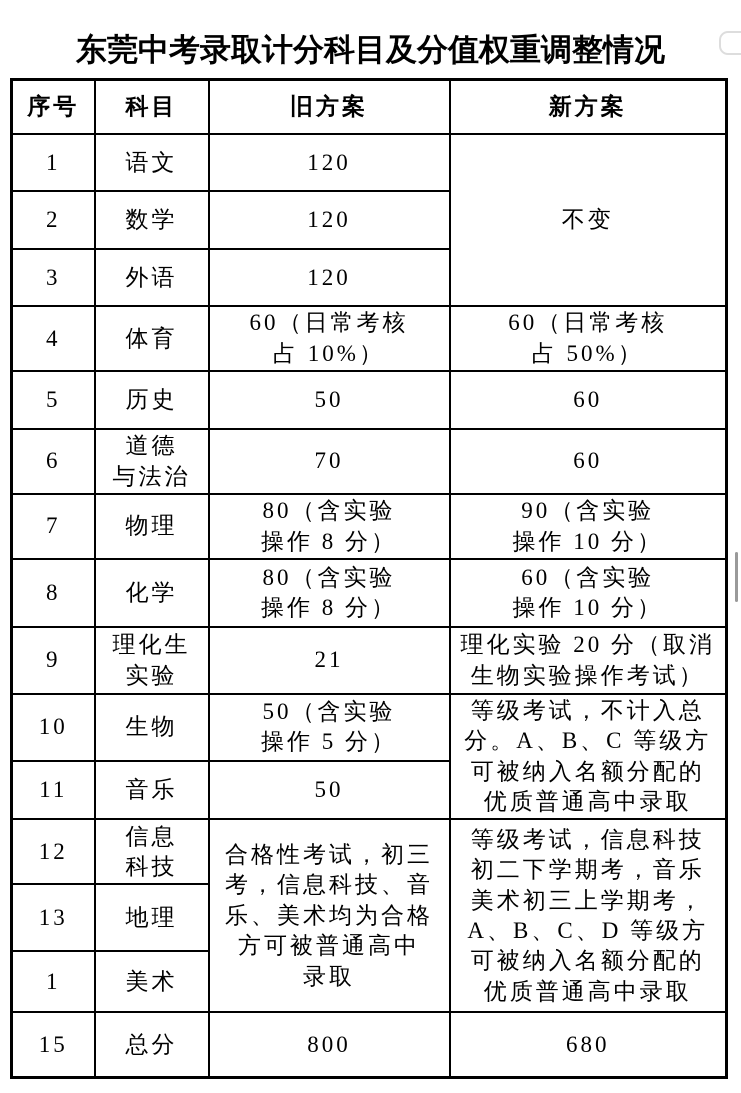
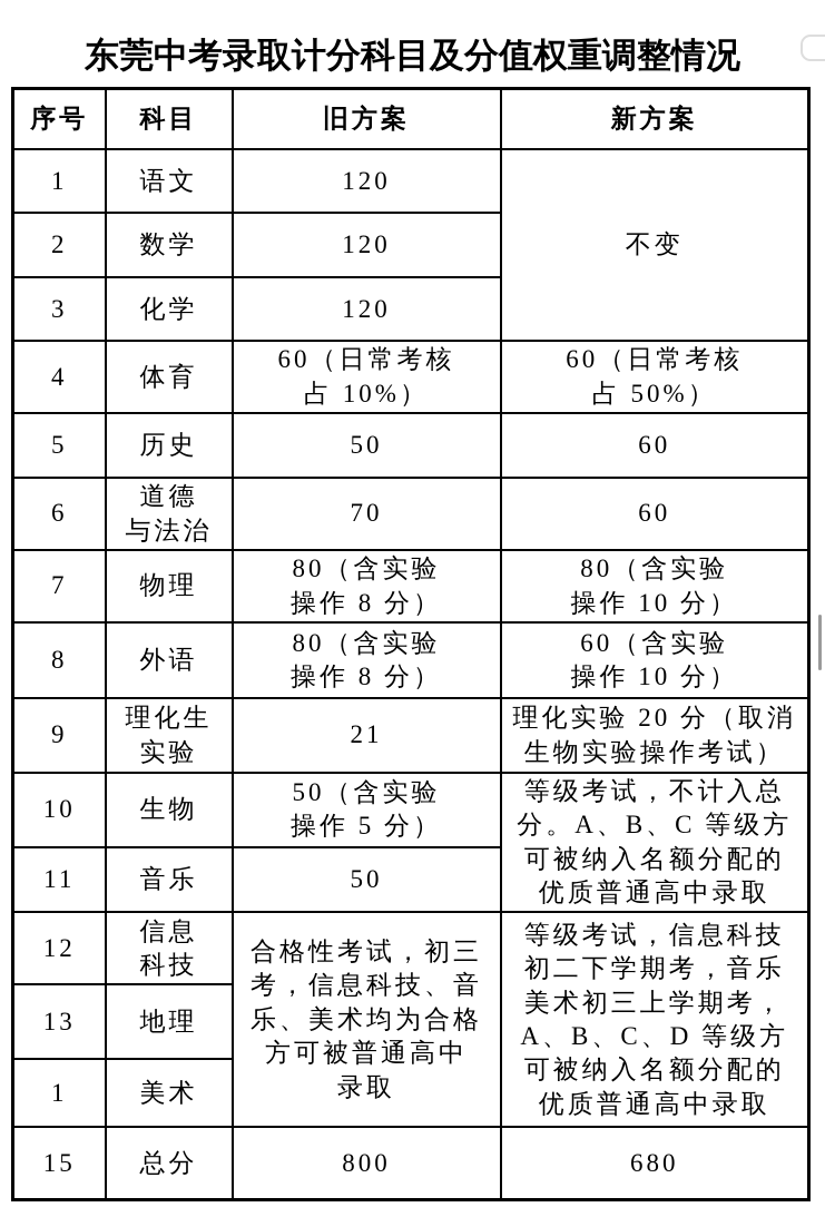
  东莞中考录取计分科目及分值权重调整情况
  序号	科目	旧方案	新方案
  1	语文	120	不变
  2	数学	120
- 3	外语	120
+ 3	化学	120
  4	体育	60（日常考核 占 10%）	60（日常考核 占 50%）
  5	历史	50	60
  6	道德 与法治	70	60
- 7	物理	80（含实验 操作 8 分）	90（含实验 操作 10 分）
+ 7	物理	80（含实验 操作 8 分）	80（含实验 操作 10 分）
- 8	化学	80（含实验 操作 8 分）	60（含实验 操作 10 分）
+ 8	外语	80（含实验 操作 8 分）	60（含实验 操作 10 分）
  9	理化生 实验	21	理化实验 20 分（取消 生物实验操作考试）
  10	生物	50（含实验 操作 5 分）	等级考试，不计入总 分。A、B、C 等级方 可被纳入名额分配的 优质普通高中录取
  11	音乐	50
  12	信息 科技	合格性考试，初三 考，信息科技、音 乐、美术均为合格 方可被普通高中 录取	等级考试，信息科技 初二下学期考，音乐 美术初三上学期考， A、B、C、D 等级方 可被纳入名额分配的 优质普通高中录取
  13	地理
  1	美术
  15	总分	800	680
